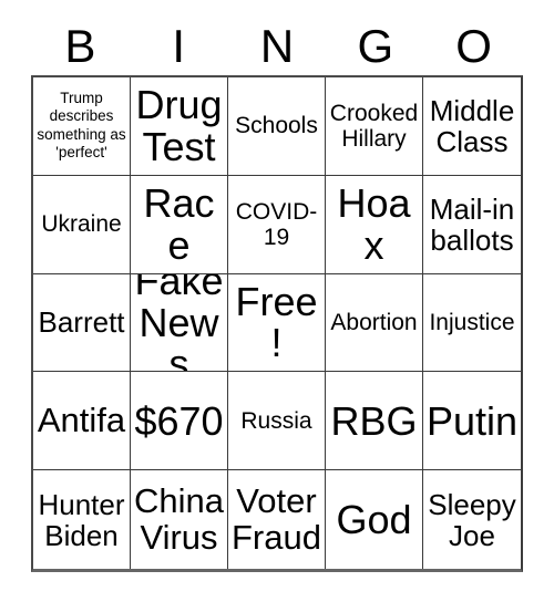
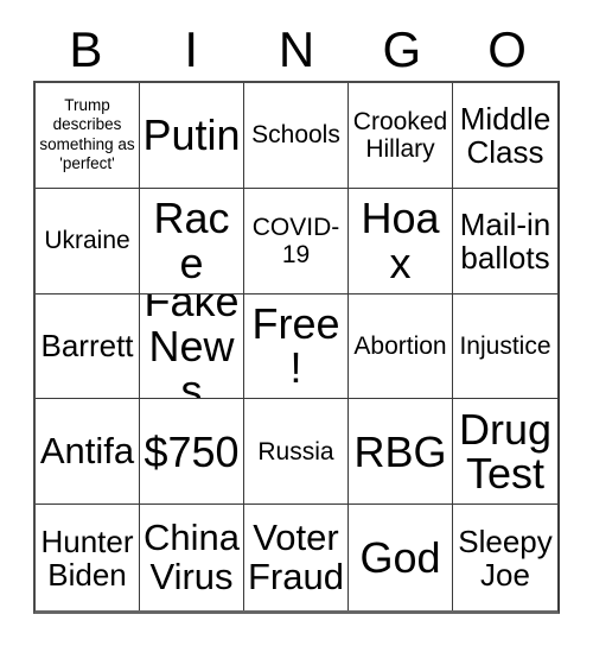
  B
  I
  N
  G
  O
  Trump describes something as 'perfect'
- Drug Test
+ Putin
  Schools
  Crooked Hillary
  Middle Class
  Ukraine
  Race
  COVID-19
  Hoax
  Mail-in ballots
  Barrett
  Fake News
  Free!
  Abortion
  Injustice
  Antifa
- $670
+ $750
  Russia
  RBG
- Putin
+ Drug Test
  Hunter Biden
  China Virus
  Voter Fraud
  God
  Sleepy Joe
